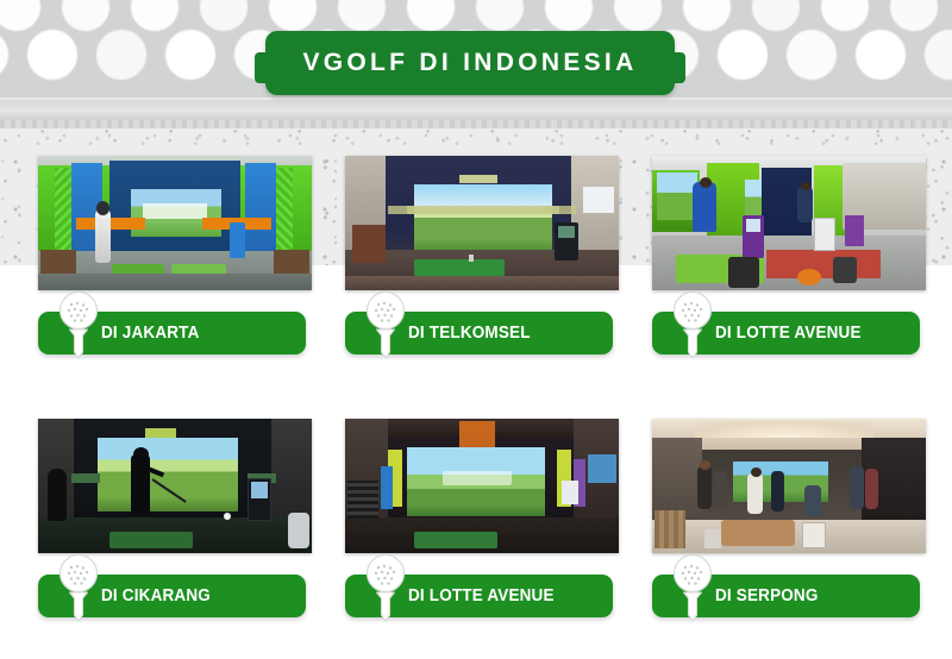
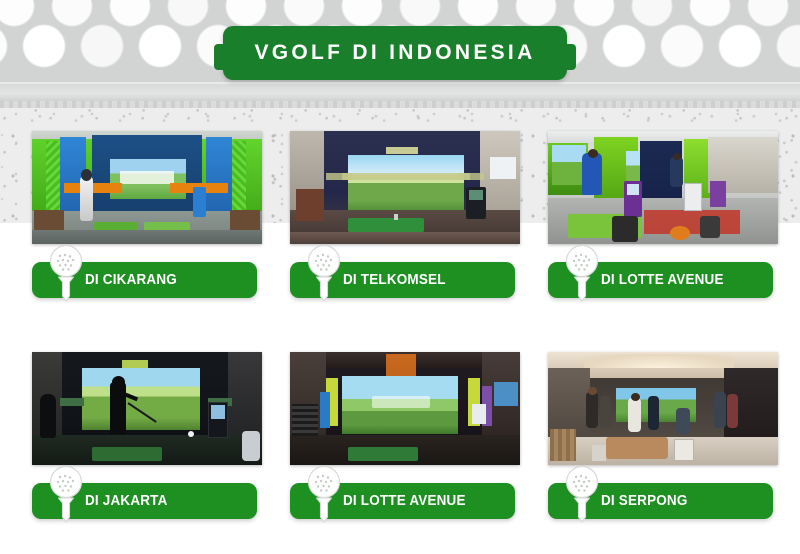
  VGOLF DI INDONESIA
- DI JAKARTA
+ DI CIKARANG
  DI TELKOMSEL
  DI LOTTE AVENUE
- DI CIKARANG
+ DI JAKARTA
  DI LOTTE AVENUE
  DI SERPONG
